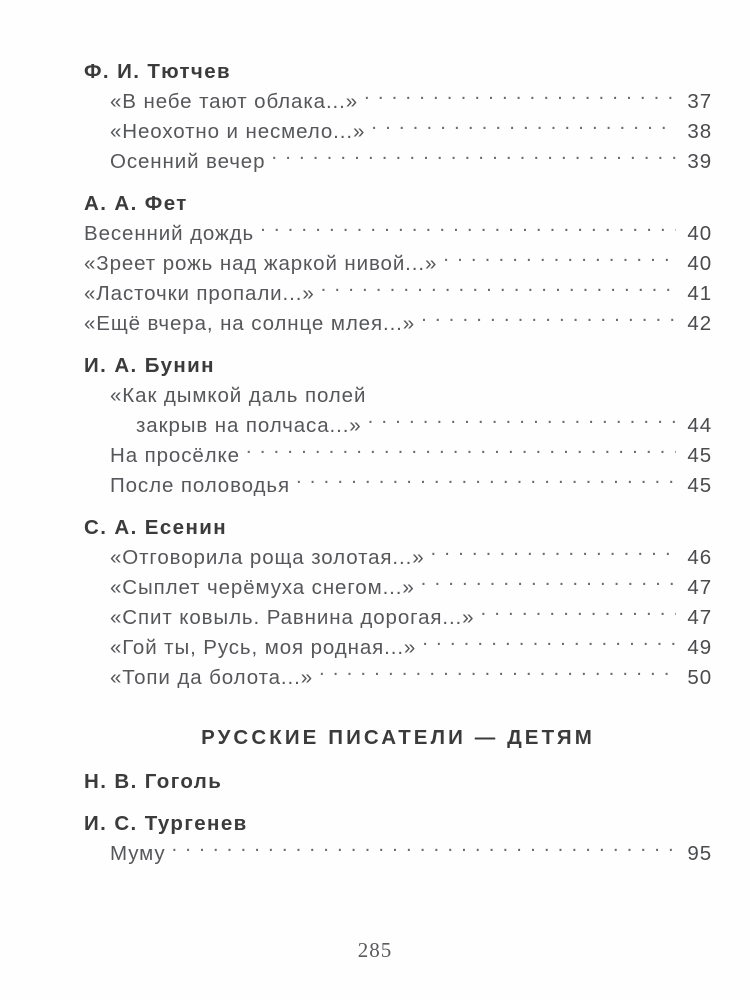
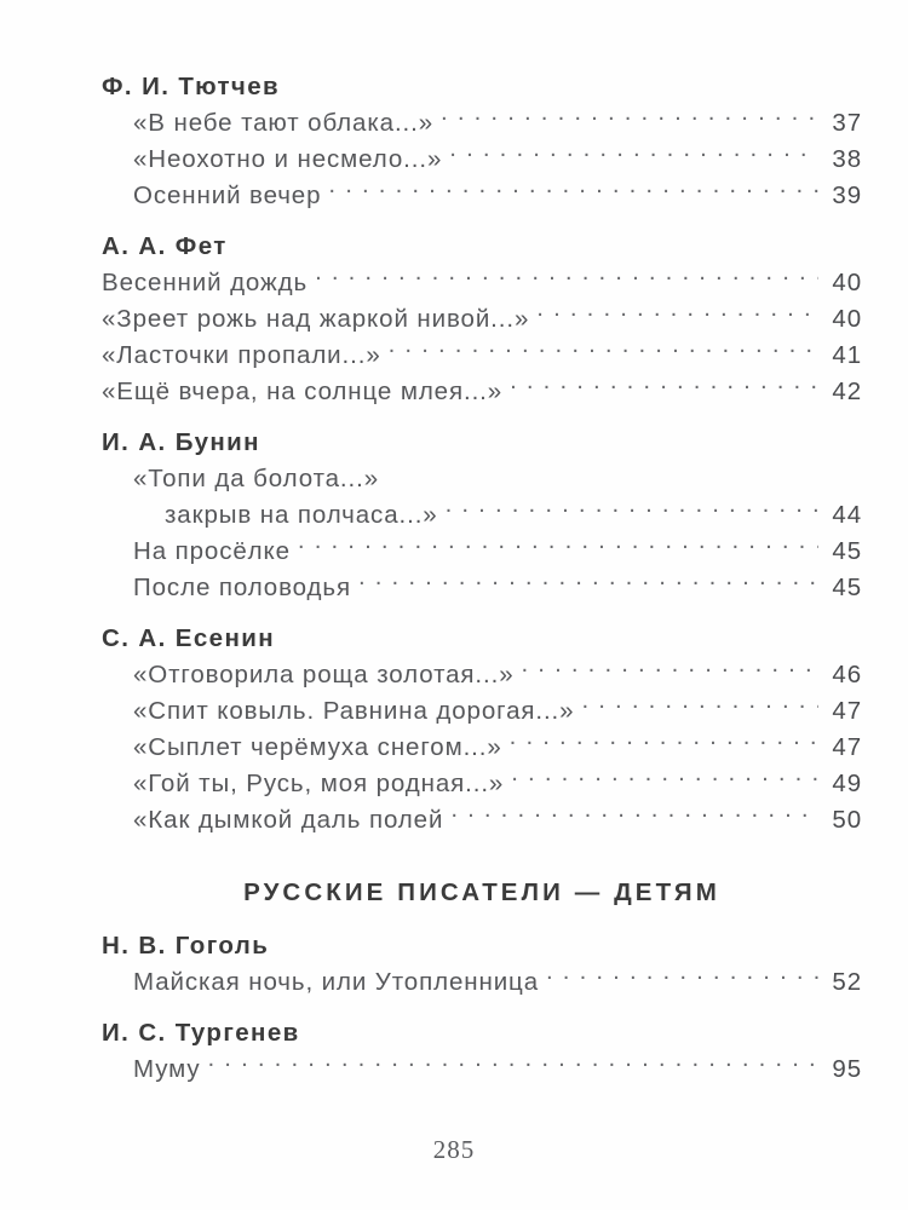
  Ф. И. Тютчев
  «В небе тают облака...»
  37
  «Неохотно и несмело...»
  38
  Осенний вечер
  39
  А. А. Фет
  Весенний дождь
  40
  «Зреет рожь над жаркой нивой...»
  40
  «Ласточки пропали...»
  41
  «Ещё вчера, на солнце млея...»
  42
  И. А. Бунин
- «Как дымкой даль полей
+ «Топи да болота...»
  закрыв на полчаса...»
  44
  На просёлке
  45
  После половодья
  45
  С. А. Есенин
  «Отговорила роща золотая...»
  46
- «Сыплет черёмуха снегом...»
+ «Спит ковыль. Равнина дорогая...»
  47
- «Спит ковыль. Равнина дорогая...»
+ «Сыплет черёмуха снегом...»
  47
  «Гой ты, Русь, моя родная...»
  49
- «Топи да болота...»
+ «Как дымкой даль полей
  50
  РУССКИЕ ПИСАТЕЛИ — ДЕТЯМ
  Н. В. Гоголь
+ Майская ночь, или Утопленница
+ 52
  И. С. Тургенев
  Муму
  95
  285
